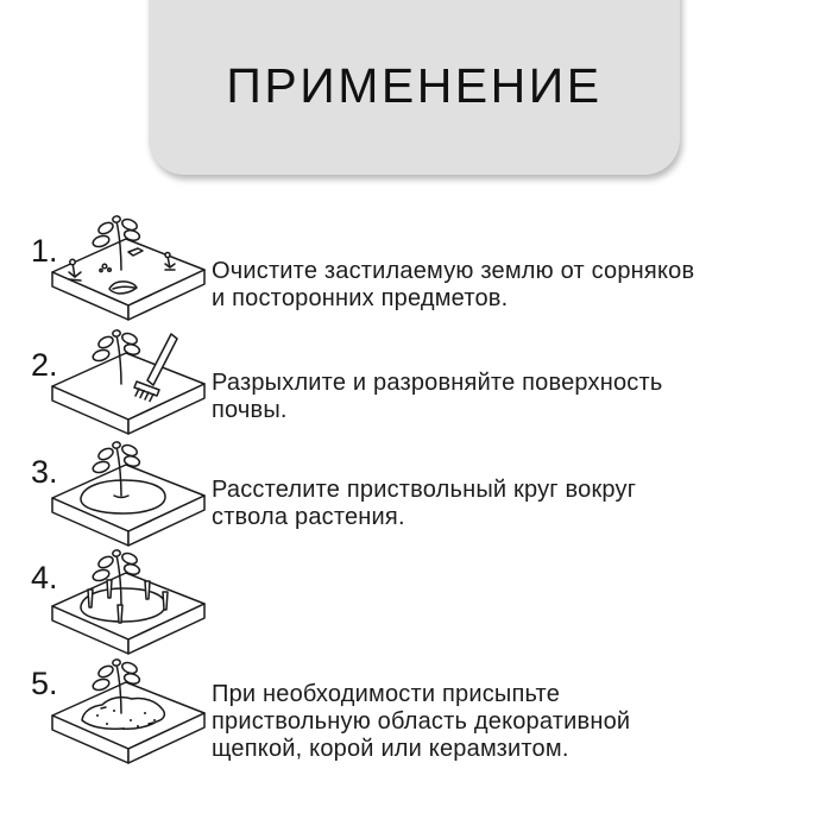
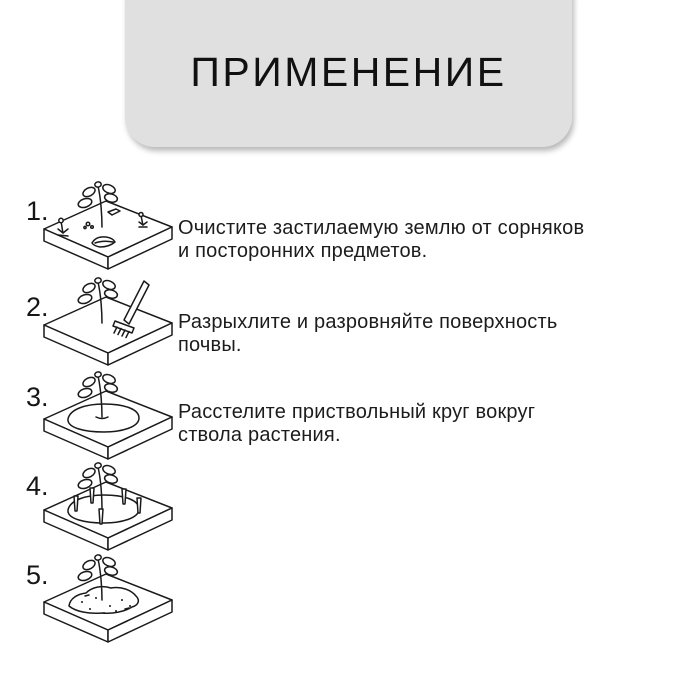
  ПРИМЕНЕНИЕ
  1.
  Очистите застилаемую землю от сорняков
  и посторонних предметов.
  2.
  Разрыхлите и разровняйте поверхность
  почвы.
  3.
  Расстелите приствольный круг вокруг
  ствола растения.
  4.
  5.
- При необходимости присыпьте
- приствольную область декоративной
- щепкой, корой или керамзитом.
